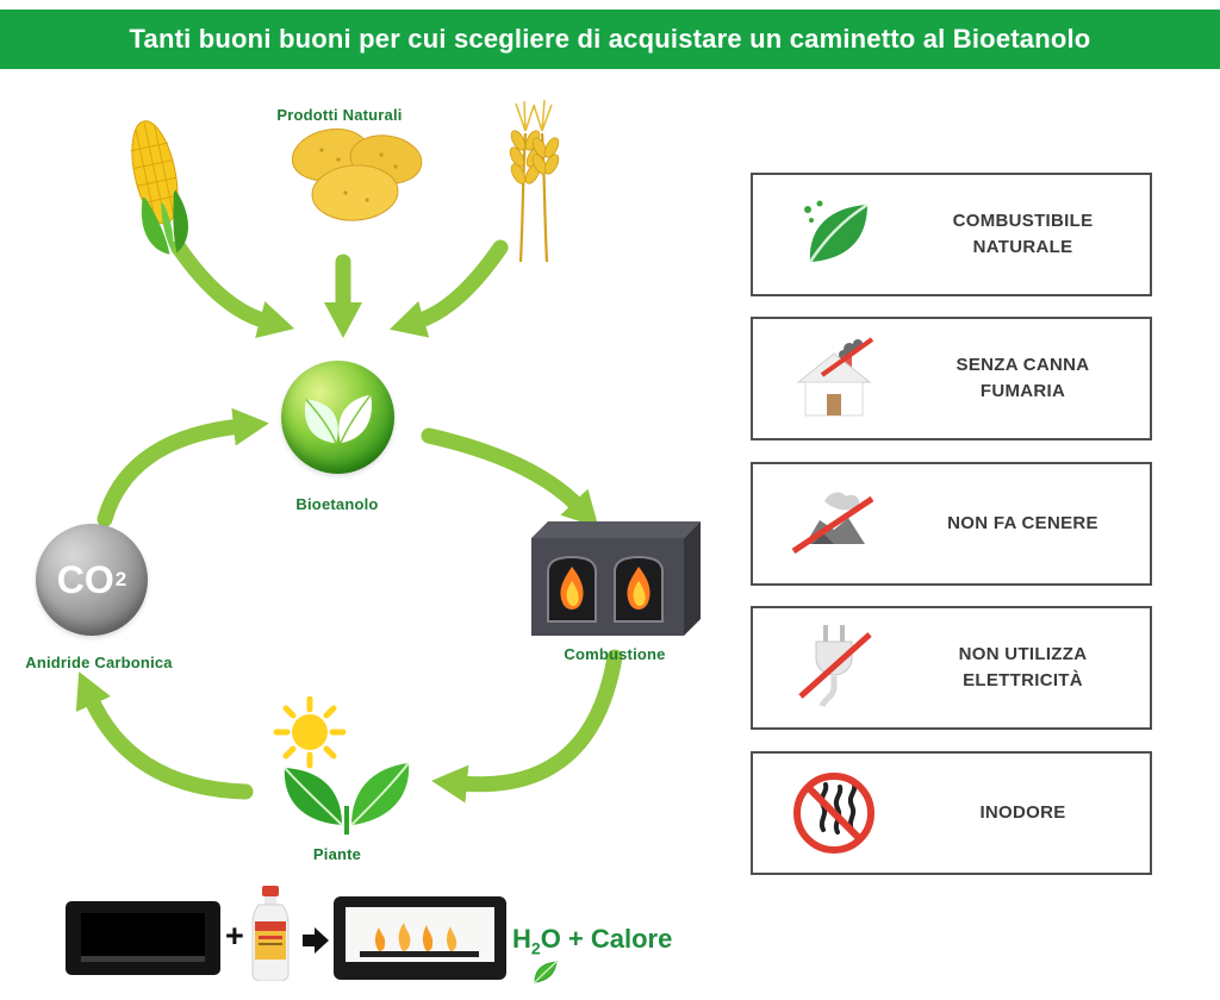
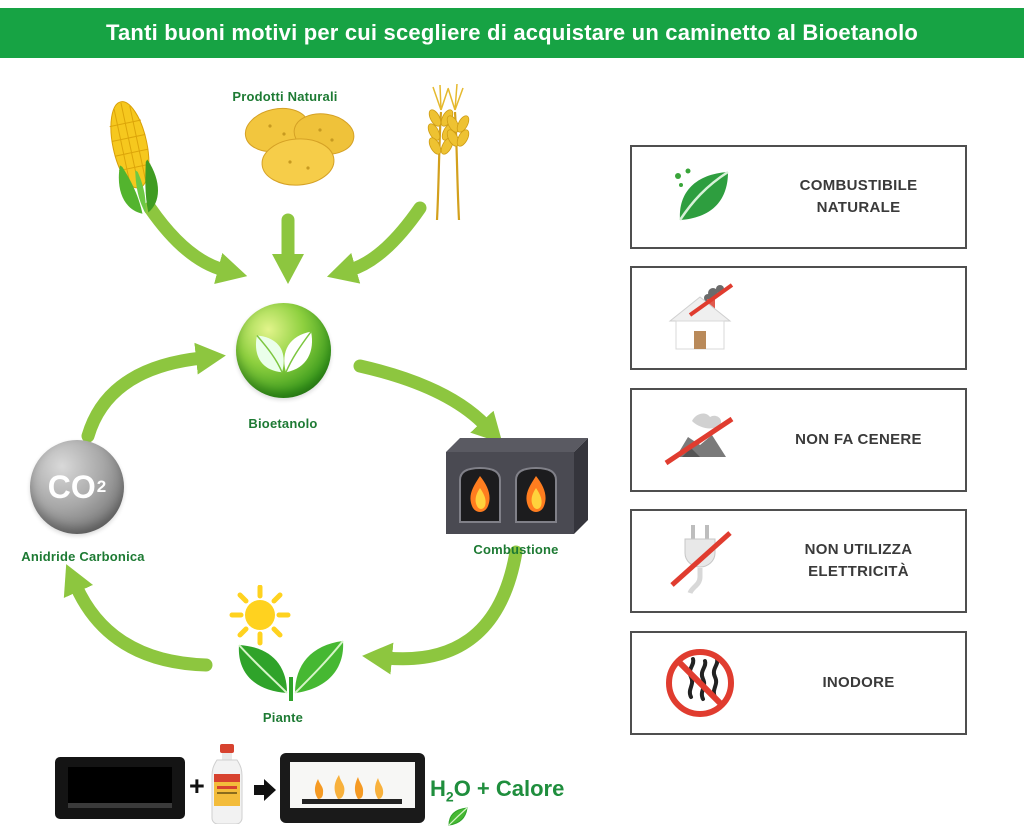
- Tanti buoni buoni per cui scegliere di acquistare un caminetto al Bioetanolo
+ Tanti buoni motivi per cui scegliere di acquistare un caminetto al Bioetanolo
  Prodotti Naturali
  Bioetanolo
  CO
  2
  Anidride Carbonica
  Combustione
  Piante
  +
  H2O + Calore
  COMBUSTIBILE NATURALE
- SENZA CANNA FUMARIA
  NON FA CENERE
  NON UTILIZZA ELETTRICITÀ
  INODORE
